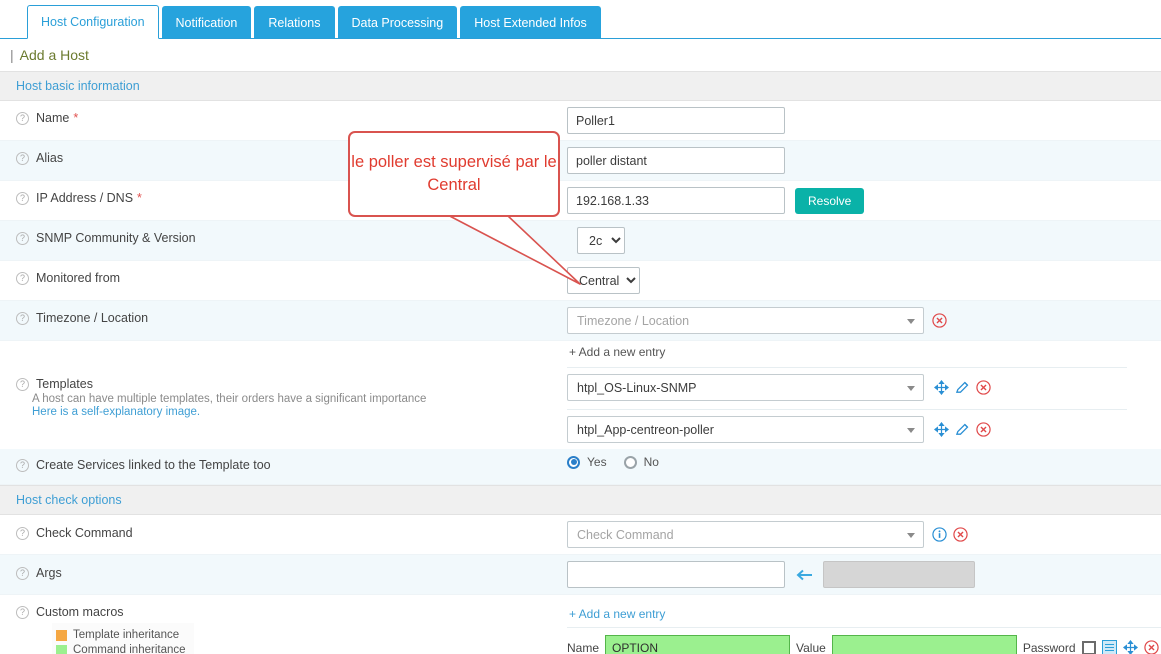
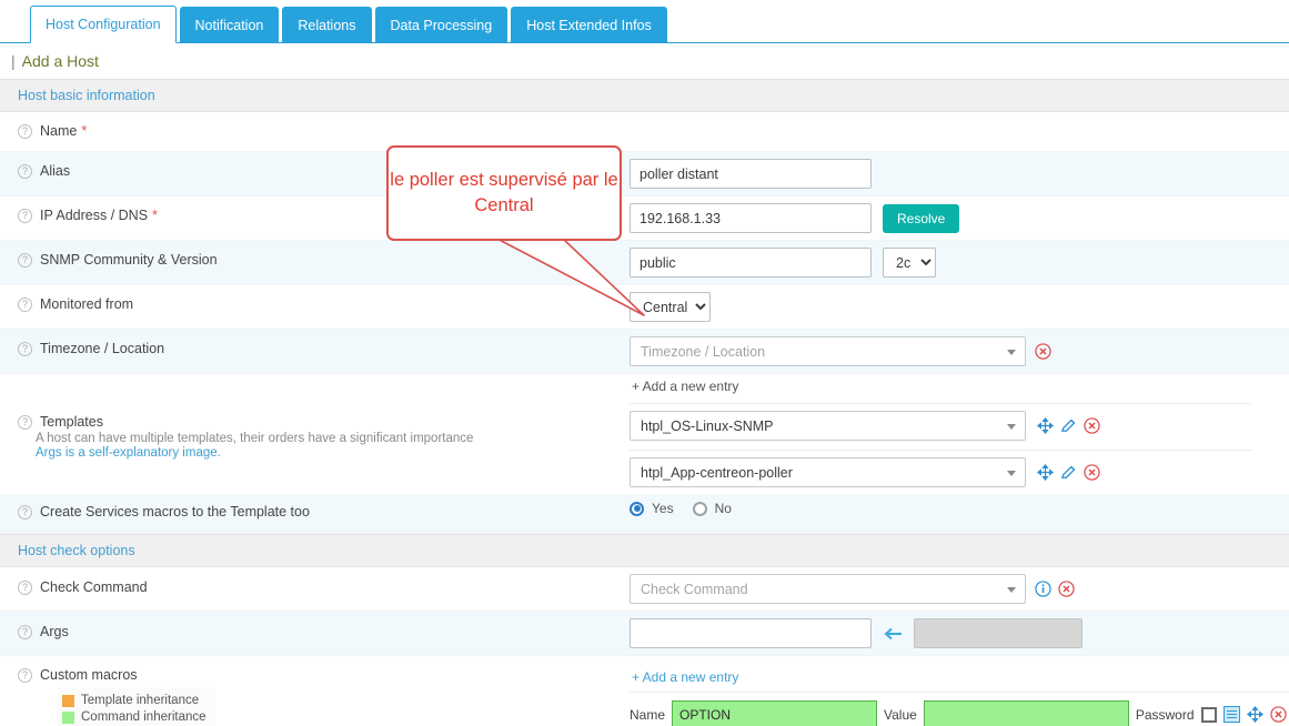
  Host Configuration
  Notification
  Relations
  Data Processing
  Host Extended Infos
  |
  Add a Host
  Host basic information
  ?
  Name
  *
- Poller1
  ?
  Alias
  poller distant
  ?
  IP Address / DNS
  *
  192.168.1.33
  Resolve
  ?
  SNMP Community & Version
+ public
  2c
  ?
  Monitored from
  Central
  ?
  Timezone / Location
  Timezone / Location
  + Add a new entry
  ?
  Templates
  A host can have multiple templates, their orders have a significant importance
- Here is a self-explanatory image.
+ Args is a self-explanatory image.
  htpl_OS-Linux-SNMP
  htpl_App-centreon-poller
  ?
- Create Services linked to the Template too
+ Create Services macros to the Template too
  Yes
  No
  Host check options
  ?
  Check Command
  Check Command
  ?
  Args
  ?
  Custom macros
  Template inheritance
  Command inheritance
  + Add a new entry
  Name
  OPTION
  Value
  Password
  le poller est supervisé par le Central
